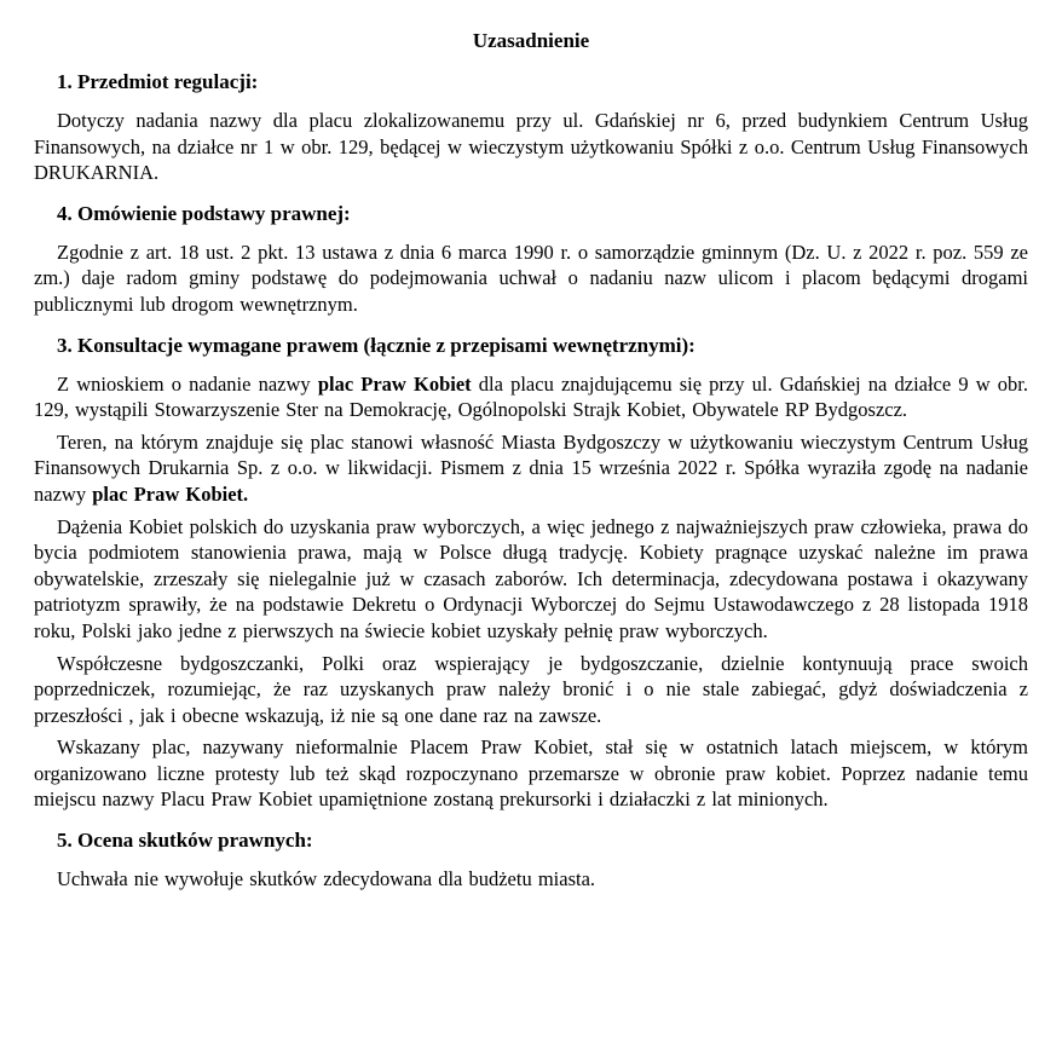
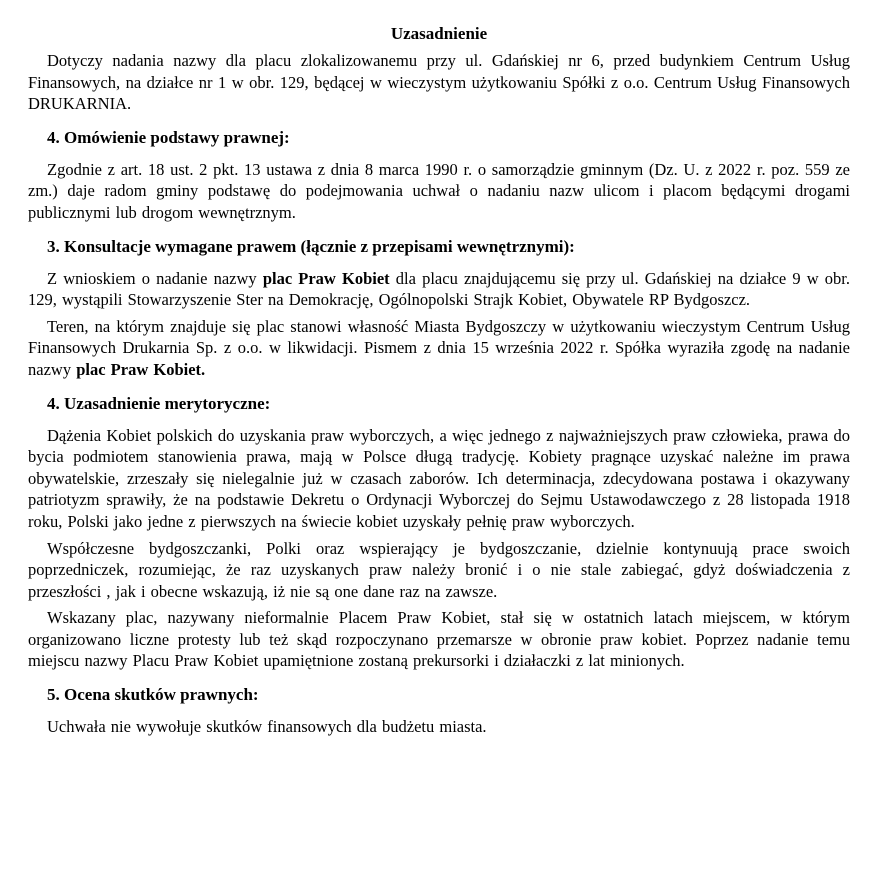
  Uzasadnienie
- 1. Przedmiot regulacji:
  Dotyczy nadania nazwy dla placu zlokalizowanemu przy ul. Gdańskiej nr 6, przed budynkiem Centrum Usług Finansowych, na działce nr 1 w obr. 129, będącej w wieczystym użytkowaniu Spółki z o.o. Centrum Usług Finansowych DRUKARNIA.
  4. Omówienie podstawy prawnej:
- Zgodnie z art. 18 ust. 2 pkt. 13 ustawa z dnia 6 marca 1990 r. o samorządzie gminnym (Dz. U. z 2022 r. poz. 559 ze zm.) daje radom gminy podstawę do podejmowania uchwał o nadaniu nazw ulicom i placom będącymi drogami publicznymi lub drogom wewnętrznym.
+ Zgodnie z art. 18 ust. 2 pkt. 13 ustawa z dnia 8 marca 1990 r. o samorządzie gminnym (Dz. U. z 2022 r. poz. 559 ze zm.) daje radom gminy podstawę do podejmowania uchwał o nadaniu nazw ulicom i placom będącymi drogami publicznymi lub drogom wewnętrznym.
  3. Konsultacje wymagane prawem (łącznie z przepisami wewnętrznymi):
  Z wnioskiem o nadanie nazwy plac Praw Kobiet dla placu znajdującemu się przy ul. Gdańskiej na działce 9 w obr. 129, wystąpili Stowarzyszenie Ster na Demokrację, Ogólnopolski Strajk Kobiet, Obywatele RP Bydgoszcz.
  Teren, na którym znajduje się plac stanowi własność Miasta Bydgoszczy w użytkowaniu wieczystym Centrum Usług Finansowych Drukarnia Sp. z o.o. w likwidacji. Pismem z dnia 15 września 2022 r. Spółka wyraziła zgodę na nadanie nazwy plac Praw Kobiet.
+ 4. Uzasadnienie merytoryczne:
  Dążenia Kobiet polskich do uzyskania praw wyborczych, a więc jednego z najważniejszych praw człowieka, prawa do bycia podmiotem stanowienia prawa, mają w Polsce długą tradycję. Kobiety pragnące uzyskać należne im prawa obywatelskie, zrzeszały się nielegalnie już w czasach zaborów. Ich determinacja, zdecydowana postawa i okazywany patriotyzm sprawiły, że na podstawie Dekretu o Ordynacji Wyborczej do Sejmu Ustawodawczego z 28 listopada 1918 roku, Polski jako jedne z pierwszych na świecie kobiet uzyskały pełnię praw wyborczych.
  Współczesne bydgoszczanki, Polki oraz wspierający je bydgoszczanie, dzielnie kontynuują prace swoich poprzedniczek, rozumiejąc, że raz uzyskanych praw należy bronić i o nie stale zabiegać, gdyż doświadczenia z przeszłości , jak i obecne wskazują, iż nie są one dane raz na zawsze.
  Wskazany plac, nazywany nieformalnie Placem Praw Kobiet, stał się w ostatnich latach miejscem, w którym organizowano liczne protesty lub też skąd rozpoczynano przemarsze w obronie praw kobiet. Poprzez nadanie temu miejscu nazwy Placu Praw Kobiet upamiętnione zostaną prekursorki i działaczki z lat minionych.
  5. Ocena skutków prawnych:
- Uchwała nie wywołuje skutków zdecydowana dla budżetu miasta.
+ Uchwała nie wywołuje skutków finansowych dla budżetu miasta.
